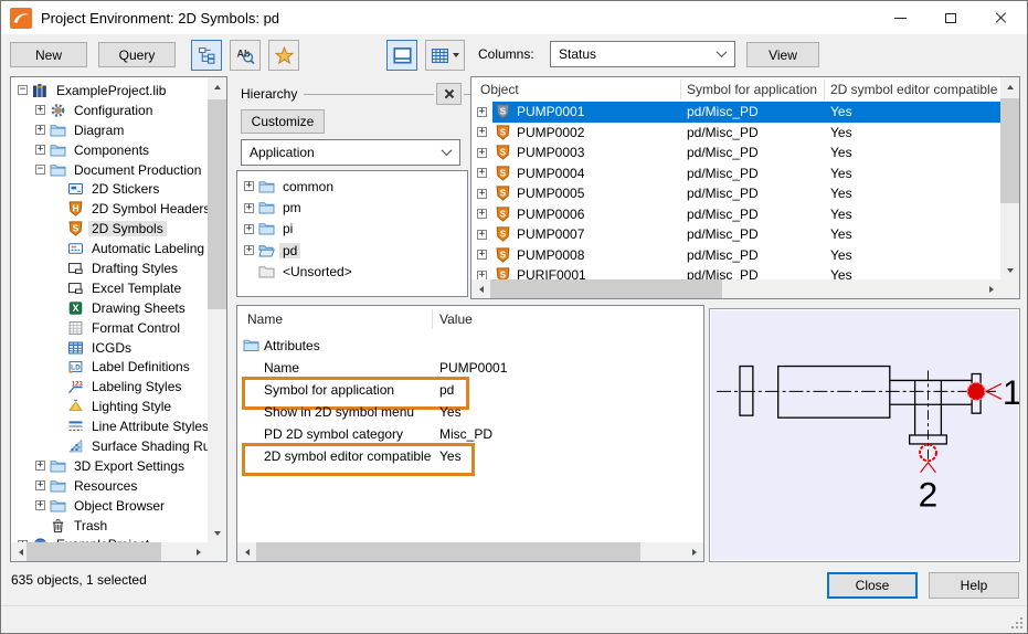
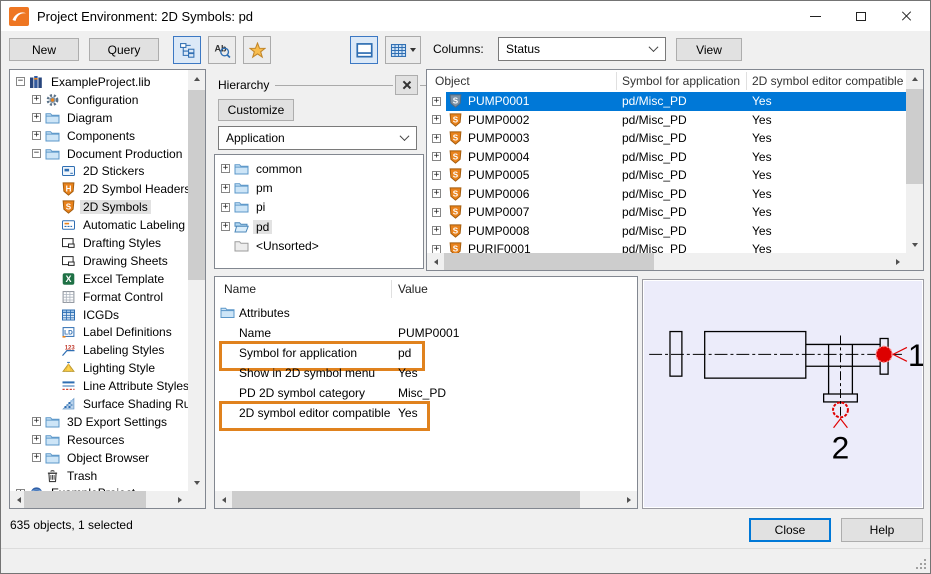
  Project Environment: 2D Symbols: pd
  New
  Query
  Columns:
  Status
  View
  −
  ExampleProject.lib
  +
  Configuration
  +
  Diagram
  +
  Components
  −
  Document Production
  2D Stickers
  H
  2D Symbol Header
  S
  2D Symbols
  Automatic Labeling
  Drafting Styles
- Excel Template
+ Drawing Sheets
  X
- Drawing Sheets
+ Excel Template
  Format Control
  ICGDs
  Label Definitions
  Labeling Styles
  Lighting Style
  Line Attribute Styles
  Surface Shading R
  +
  3D Export Settings
  +
  Resources
  +
  Object Browser
  Trash
  Hierarchy
  Customize
  Application
  +
  common
  +
  pm
  +
  pi
  +
  pd
  <Unsorted>
  Object
  Symbol for application
  2D symbol editor compatible
  +
  S
  PUMP0001
  pd/Misc_PD
  Yes
  +
  S
  PUMP0002
  pd/Misc_PD
  Yes
  +
  S
  PUMP0003
  pd/Misc_PD
  Yes
  +
  S
  PUMP0004
  pd/Misc_PD
  Yes
  +
  S
  PUMP0005
  pd/Misc_PD
  Yes
  +
  S
  PUMP0006
  pd/Misc_PD
  Yes
  +
  S
  PUMP0007
  pd/Misc_PD
  Yes
  +
  S
  PUMP0008
  pd/Misc_PD
  Yes
  +
  S
  PURIF0001
  pd/Misc_PD
  Yes
  Name
  Value
  Attributes
  Name
  PUMP0001
  Symbol for application
  pd
  Show in 2D symbol menu
  Yes
  PD 2D symbol category
  Misc_PD
  2D symbol editor compatible
  Yes
  1
  2
  635 objects, 1 selected
  Close
  Help
